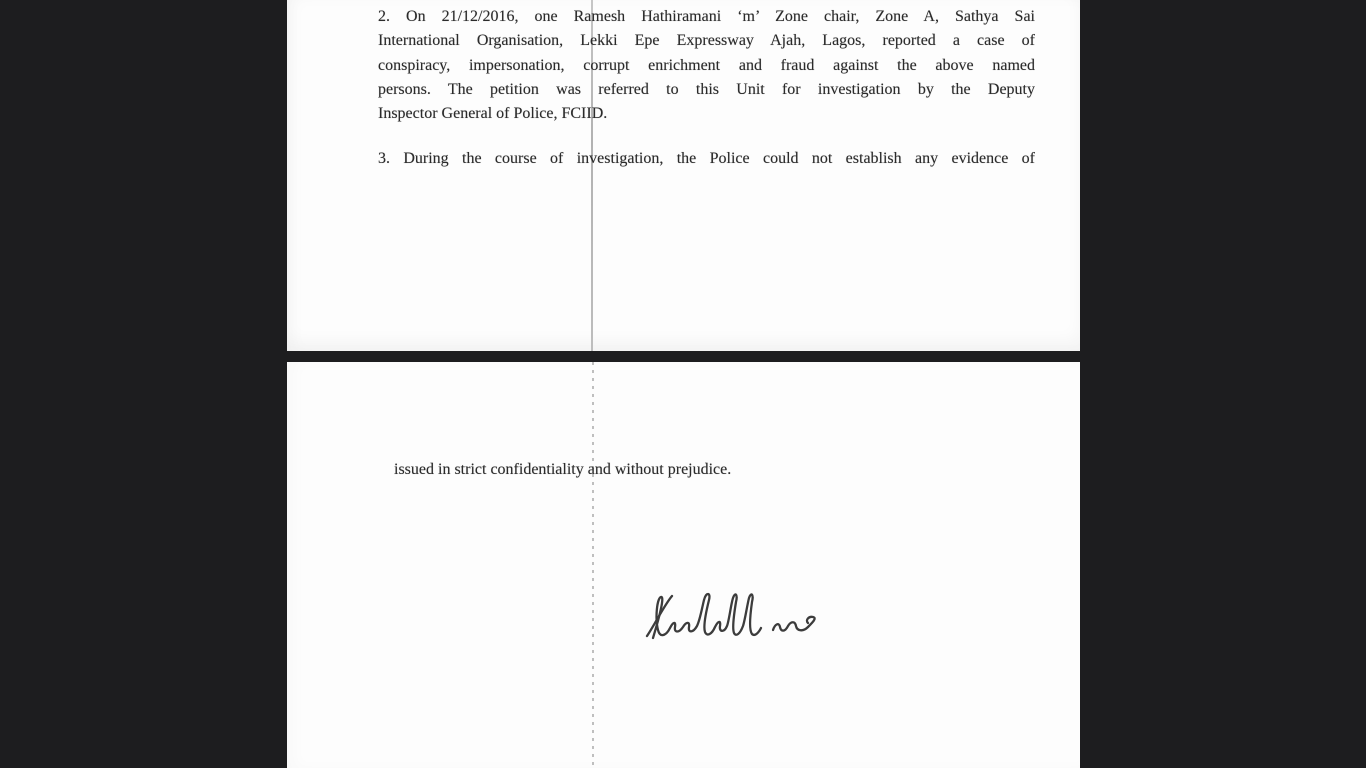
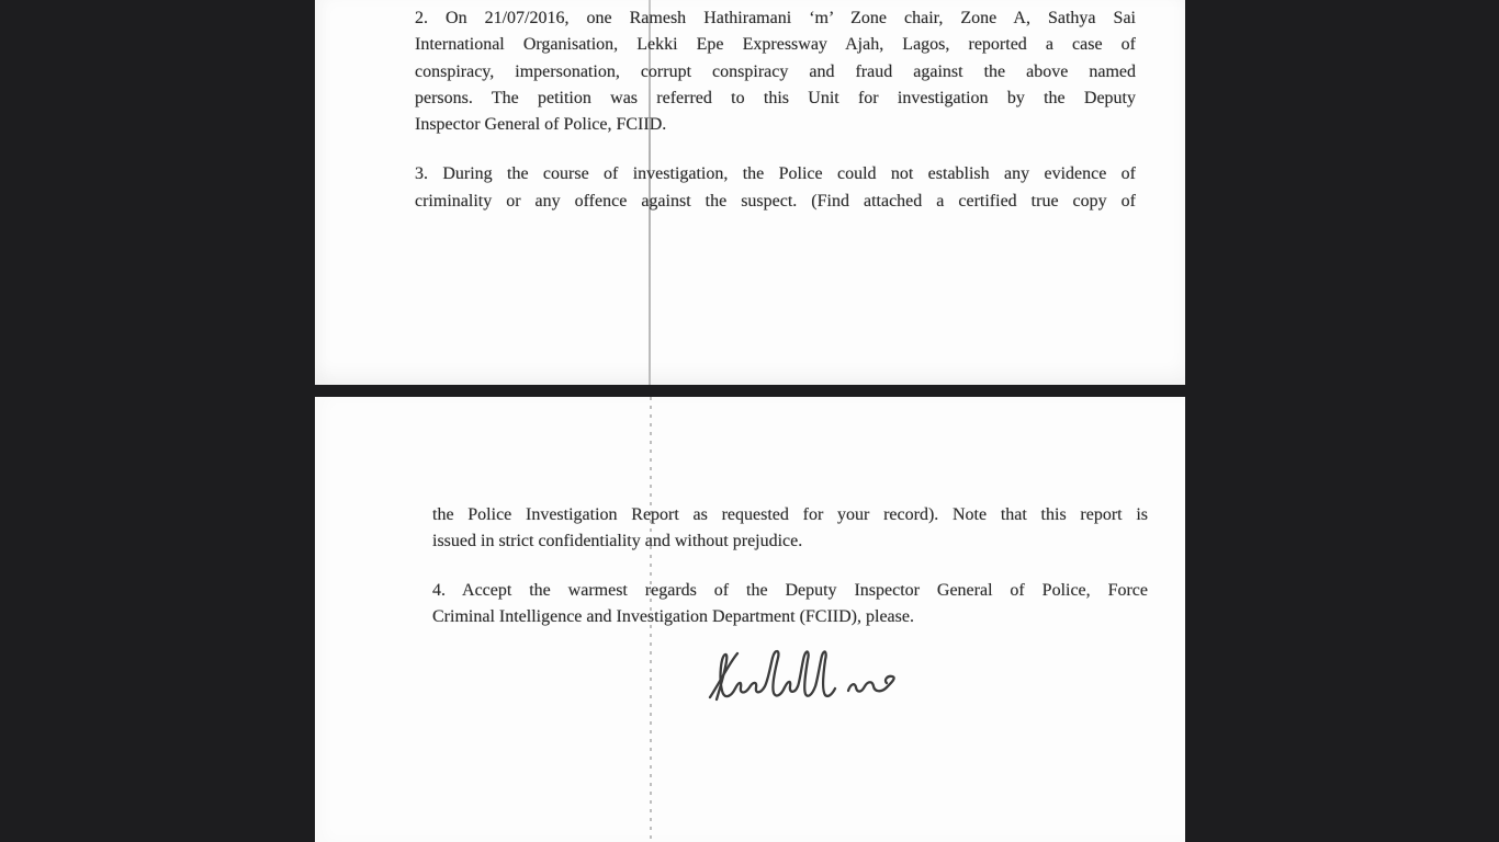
- 2. On 21/12/2016, one Ramesh Hathiramani ‘m’ Zone chair, Zone A, Sathya Sai
+ 2. On 21/07/2016, one Ramesh Hathiramani ‘m’ Zone chair, Zone A, Sathya Sai
  International Organisation, Lekki Epe Expressway Ajah, Lagos, reported a case of
- conspiracy, impersonation, corrupt enrichment and fraud against the above named
+ conspiracy, impersonation, corrupt conspiracy and fraud against the above named
  persons. The petition was referred to this Unit for investigation by the Deputy
  Inspector General of Police, FCIID.
  3. During the course of investigation, the Police could not establish any evidence of
+ criminality or any offence against the suspect. (Find attached a certified true copy of
+ the Police Investigation Report as requested for your record). Note that this report is
  issued in strict confidentiality and without prejudice.
+ 4. Accept the warmest regards of the Deputy Inspector General of Police, Force
+ Criminal Intelligence and Investigation Department (FCIID), please.
